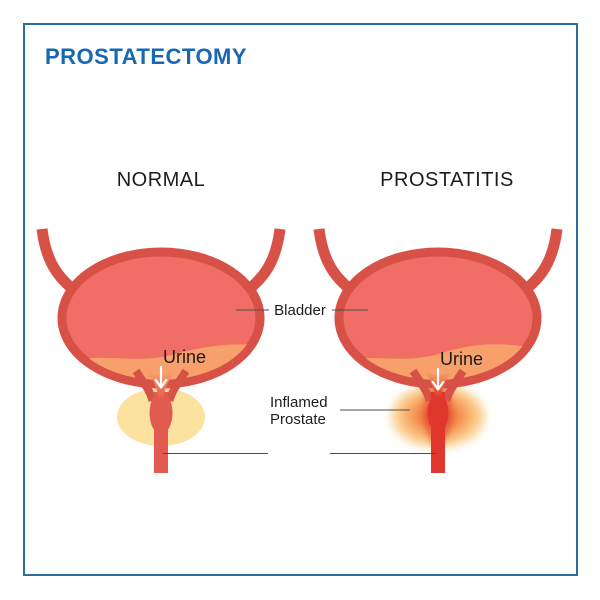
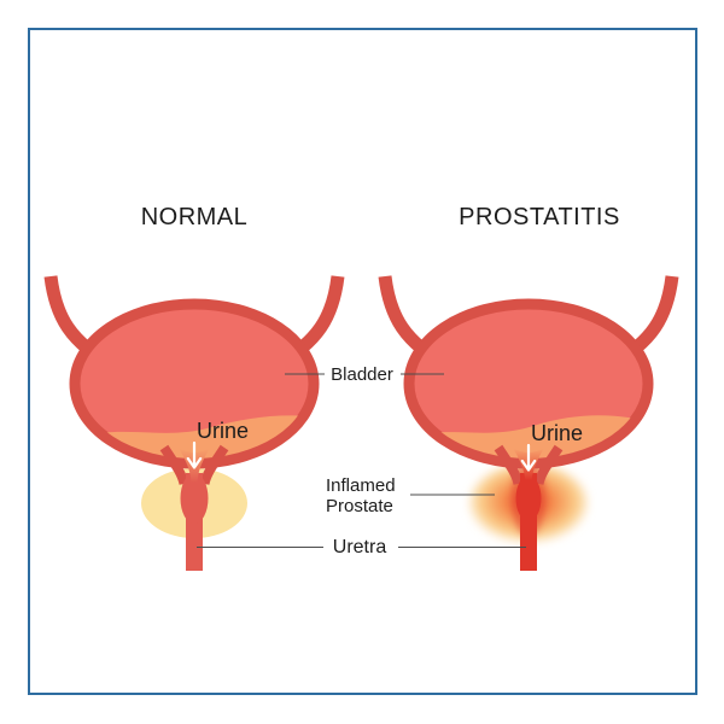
- PROSTATECTOMY
  NORMAL
  PROSTATITIS
  Bladder
  Urine
  Urine
  Inflamed Prostate
+ Uretra
